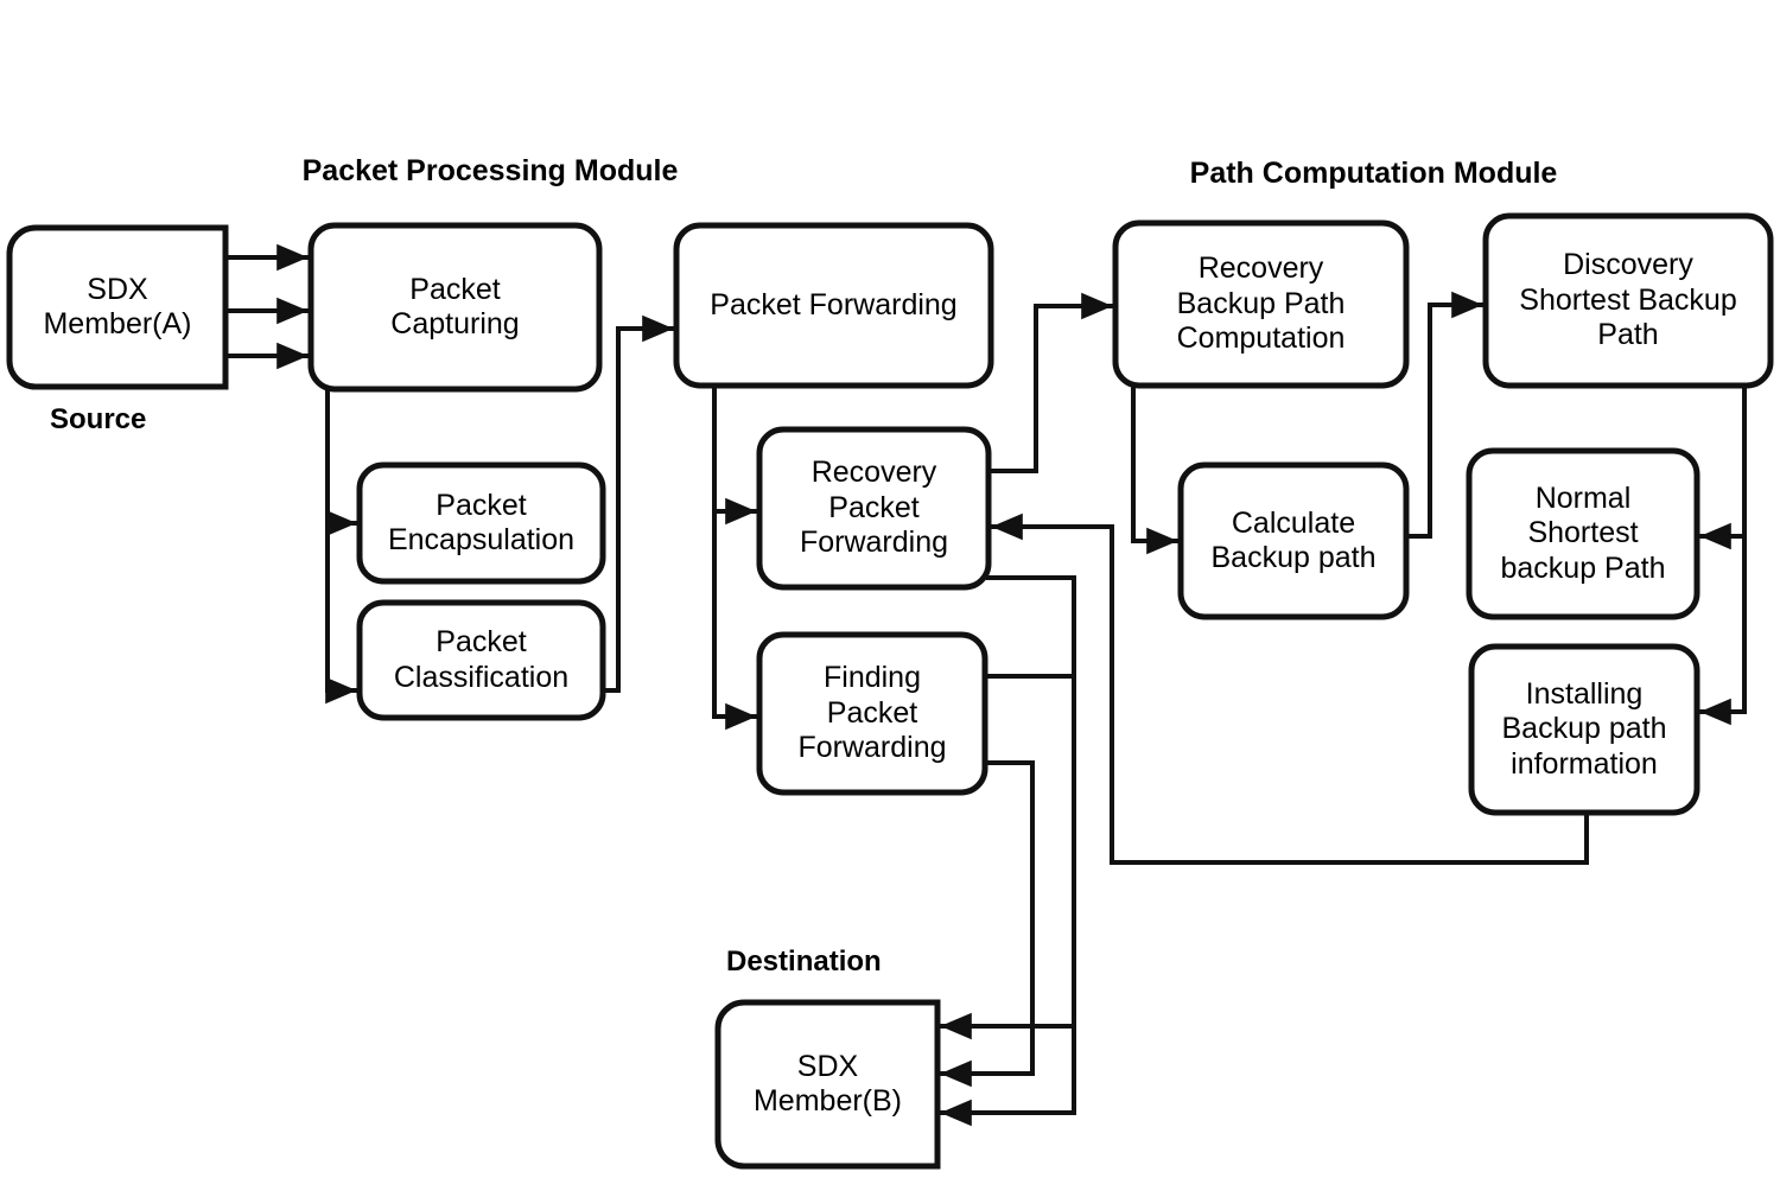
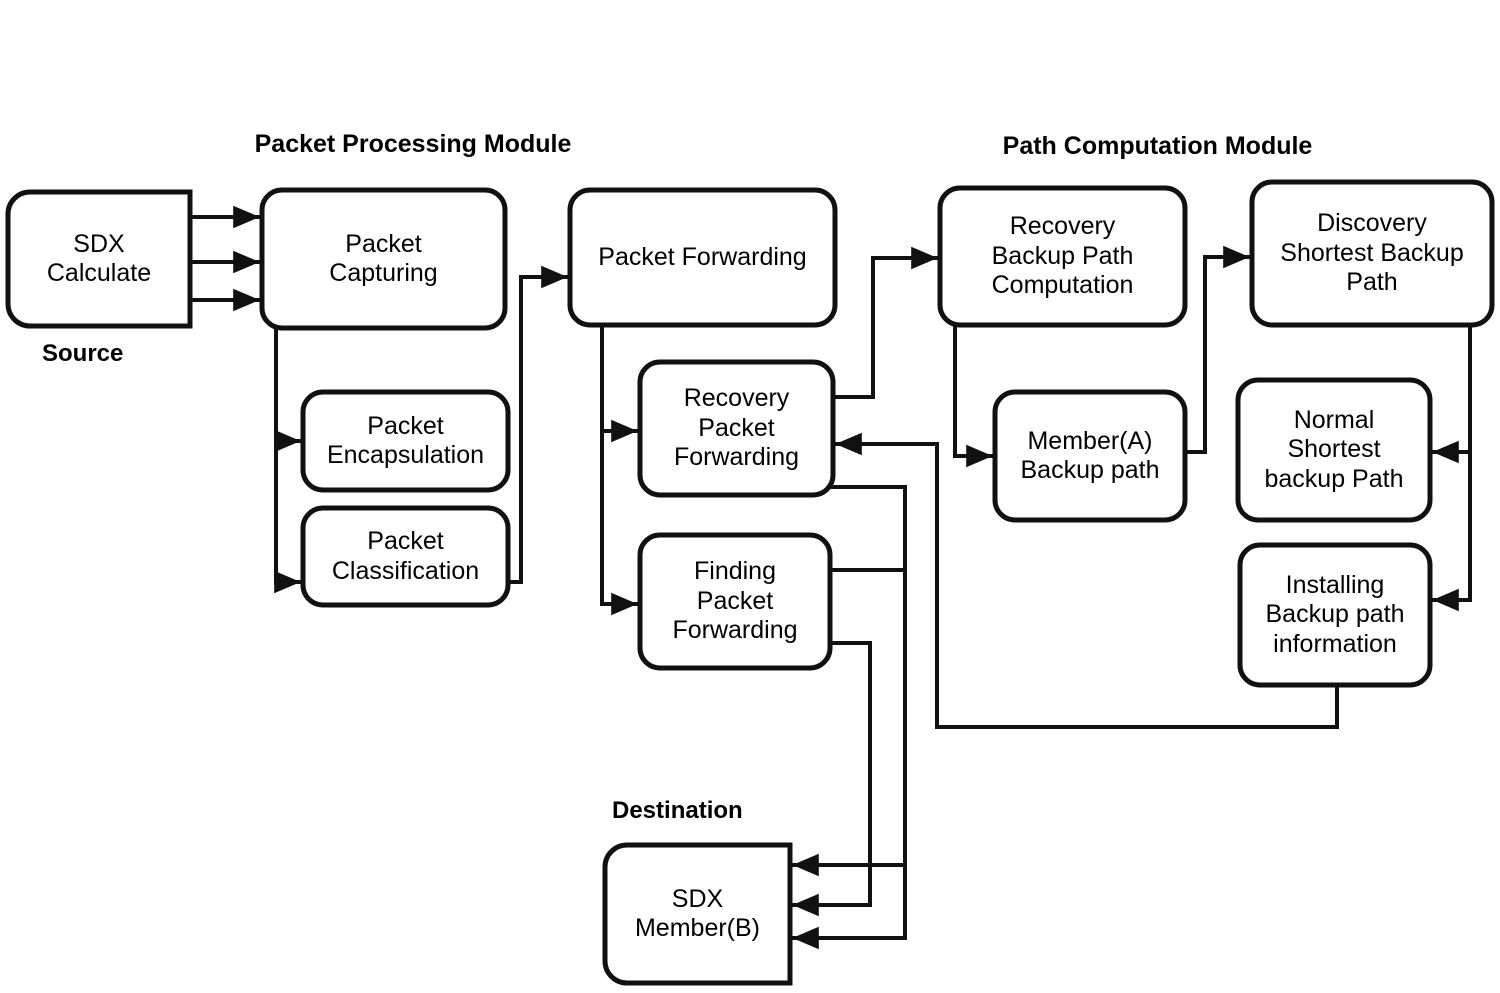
  SDX
- Member(A)
+ Calculate
  Packet
  Capturing
  Packet
  Encapsulation
  Packet
  Classification
  Packet Forwarding
  Recovery
  Packet
  Forwarding
  Finding
  Packet
  Forwarding
  Recovery
  Backup Path
  Computation
- Calculate
+ Member(A)
  Backup path
  Discovery
  Shortest Backup
  Path
  Normal
  Shortest
  backup Path
  Installing
  Backup path
  information
  SDX
  Member(B)
  Packet Processing Module
  Path Computation Module
  Source
  Destination
